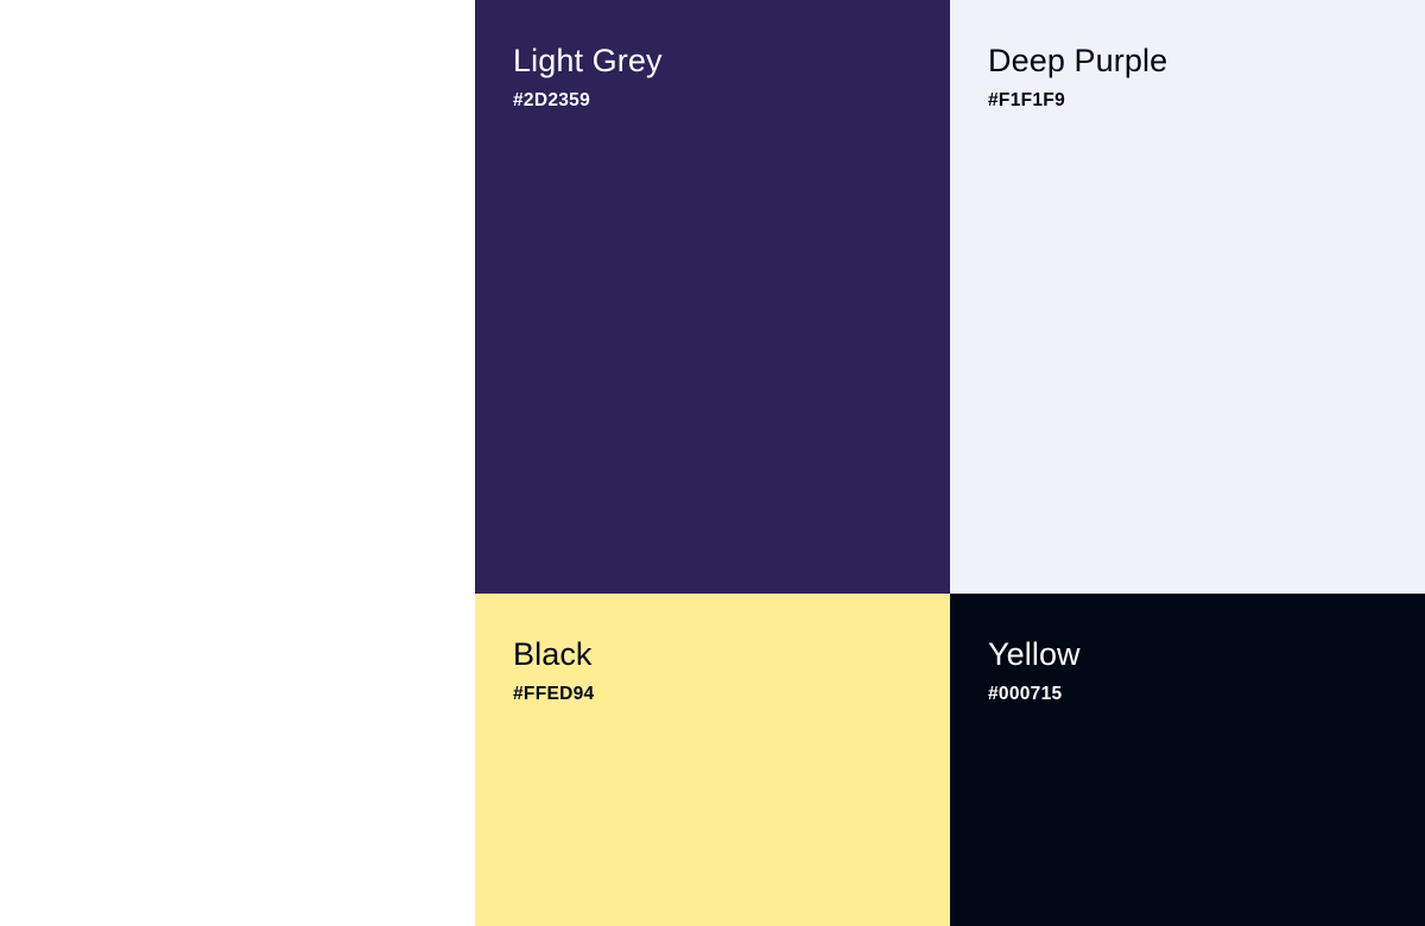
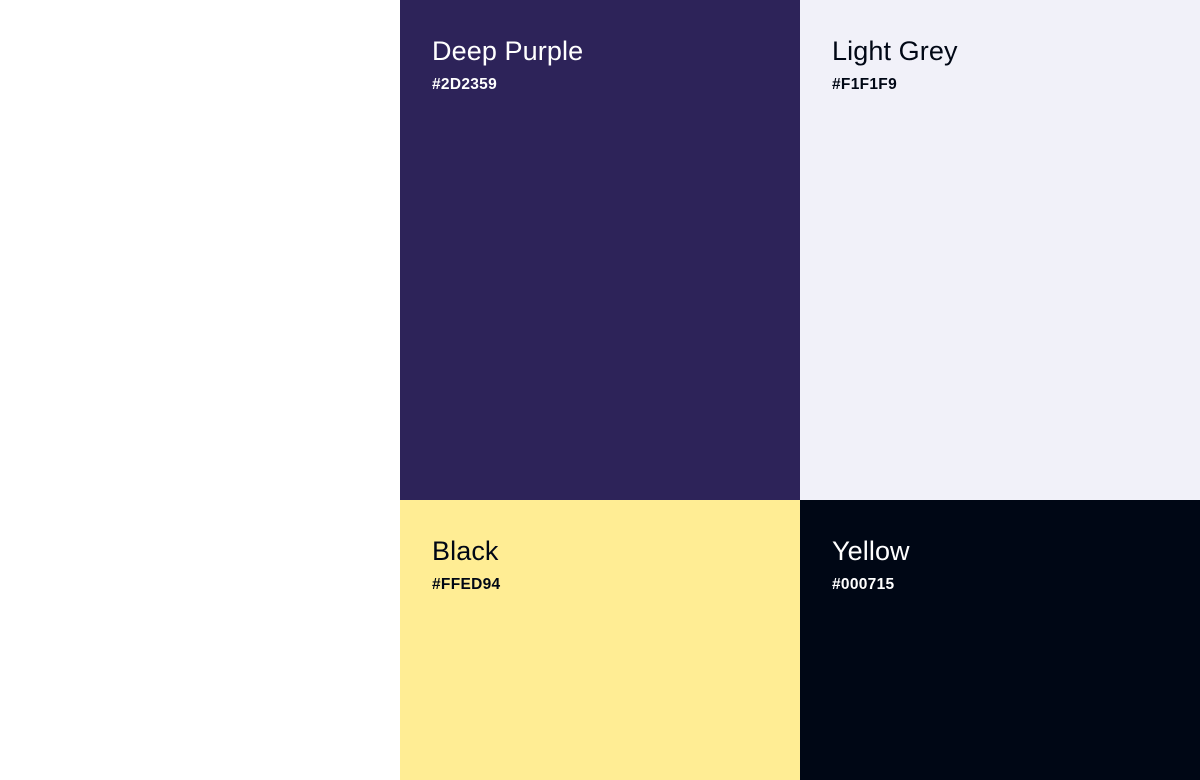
- Light Grey
+ Deep Purple
  #2D2359
- Deep Purple
+ Light Grey
  #F1F1F9
  Black
  #FFED94
  Yellow
  #000715
